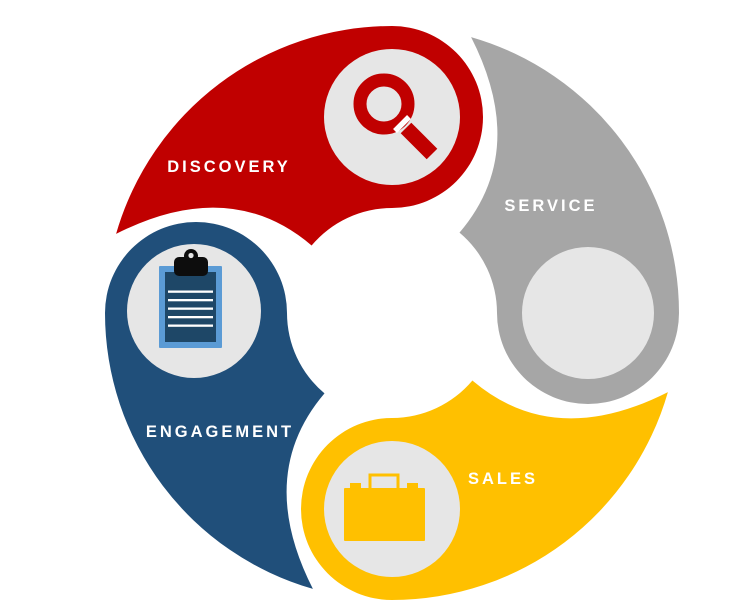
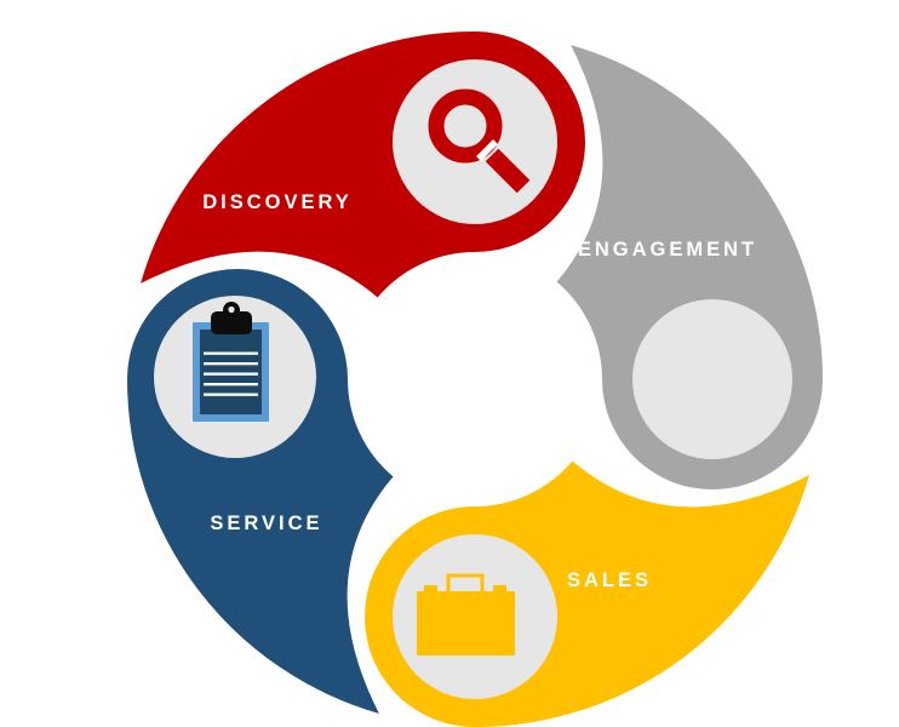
  DISCOVERY
- SERVICE
+ ENGAGEMENT
  SALES
- ENGAGEMENT
+ SERVICE
